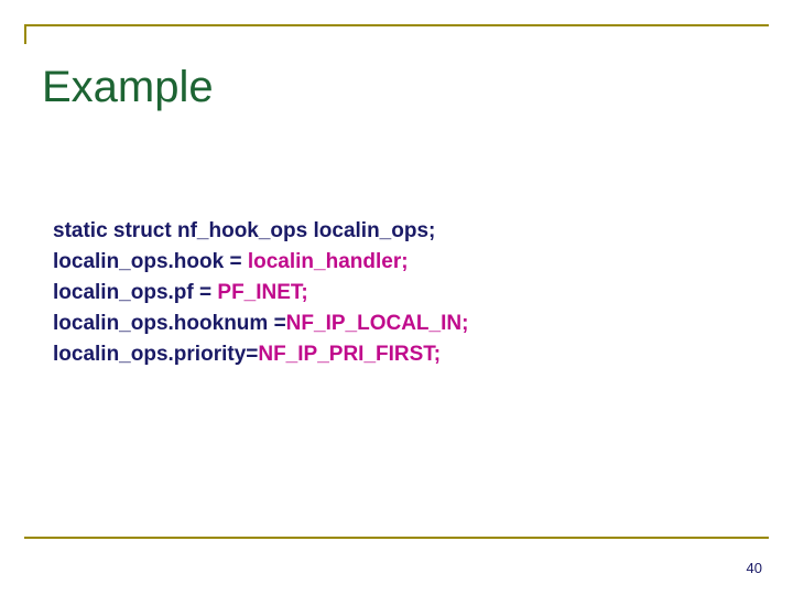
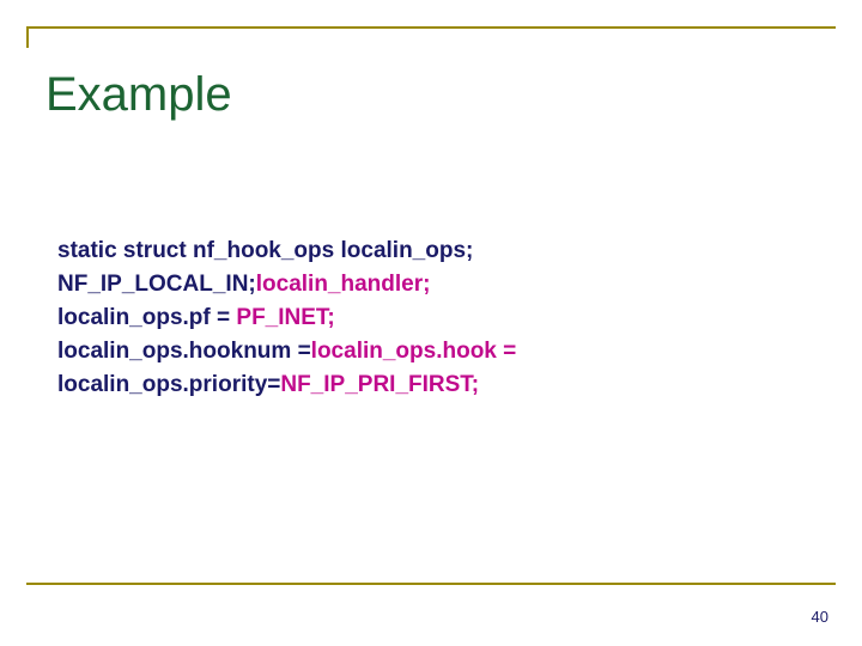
  Example
  static struct nf_hook_ops localin_ops;
- localin_ops.hook = localin_handler;
+ NF_IP_LOCAL_IN;localin_handler;
  localin_ops.pf = PF_INET;
- localin_ops.hooknum =NF_IP_LOCAL_IN;
+ localin_ops.hooknum =localin_ops.hook =
  localin_ops.priority=NF_IP_PRI_FIRST;
  40
